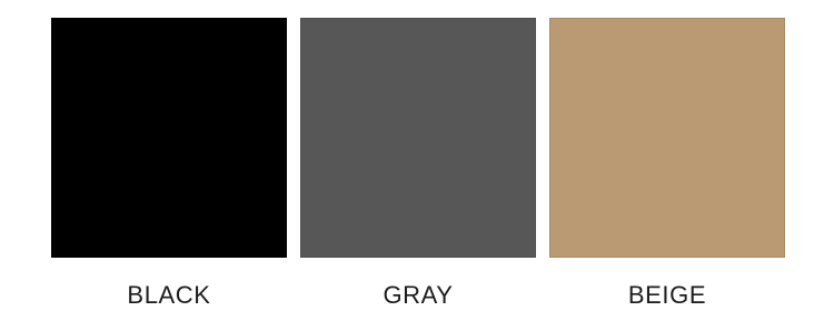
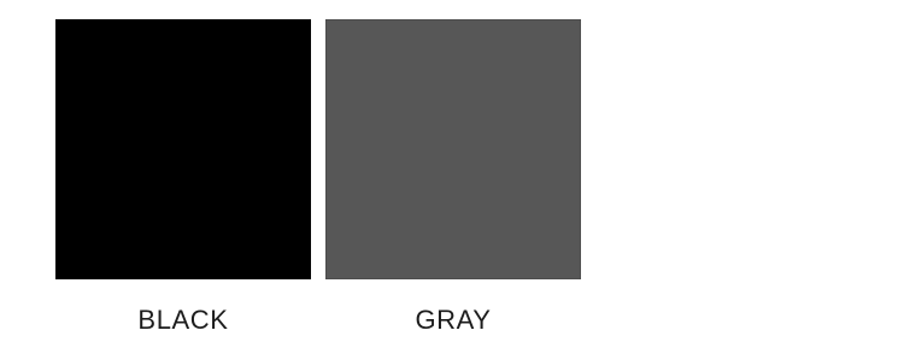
  BLACK
  GRAY
- BEIGE
